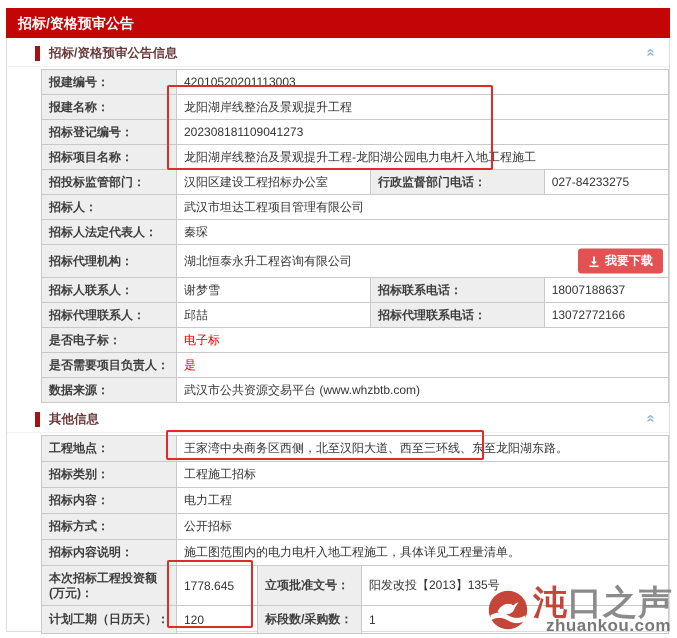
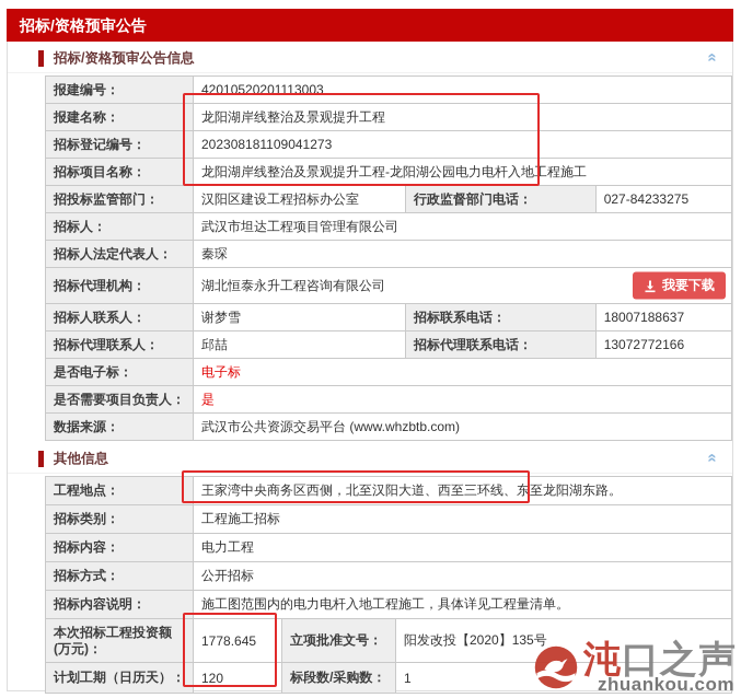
  招标/资格预审公告
  招标/资格预审公告信息
  报建编号：	42010520201113003
  报建名称：	龙阳湖岸线整治及景观提升工程
  招标登记编号：	202308181109041273
  招标项目名称：	龙阳湖岸线整治及景观提升工程-龙阳湖公园电力电杆入地工程施工
  招投标监管部门：	汉阳区建设工程招标办公室	行政监督部门电话：	027-84233275
  招标人：	武汉市坦达工程项目管理有限公司
  招标人法定代表人：	秦琛
  招标代理机构：	湖北恒泰永升工程咨询有限公司 我要下载
  招标人联系人：	谢梦雪	招标联系电话：	18007188637
  招标代理联系人：	邱喆	招标代理联系电话：	13072772166
  是否电子标：	电子标
  是否需要项目负责人：	是
  数据来源：	武汉市公共资源交易平台 (www.whzbtb.com)
  其他信息
  工程地点：	王家湾中央商务区西侧，北至汉阳大道、西至三环线、东至龙阳湖东路。
  招标类别：	工程施工招标
  招标内容：	电力工程
  招标方式：	公开招标
  招标内容说明：	施工图范围内的电力电杆入地工程施工，具体详见工程量清单。
- 本次招标工程投资额(万元)：	1778.645	立项批准文号：	阳发改投【2013】135号
+ 本次招标工程投资额(万元)：	1778.645	立项批准文号：	阳发改投【2020】135号
  计划工期（日历天）：	120	标段数/采购数：	1
  沌口之声
  zhuankou.com
